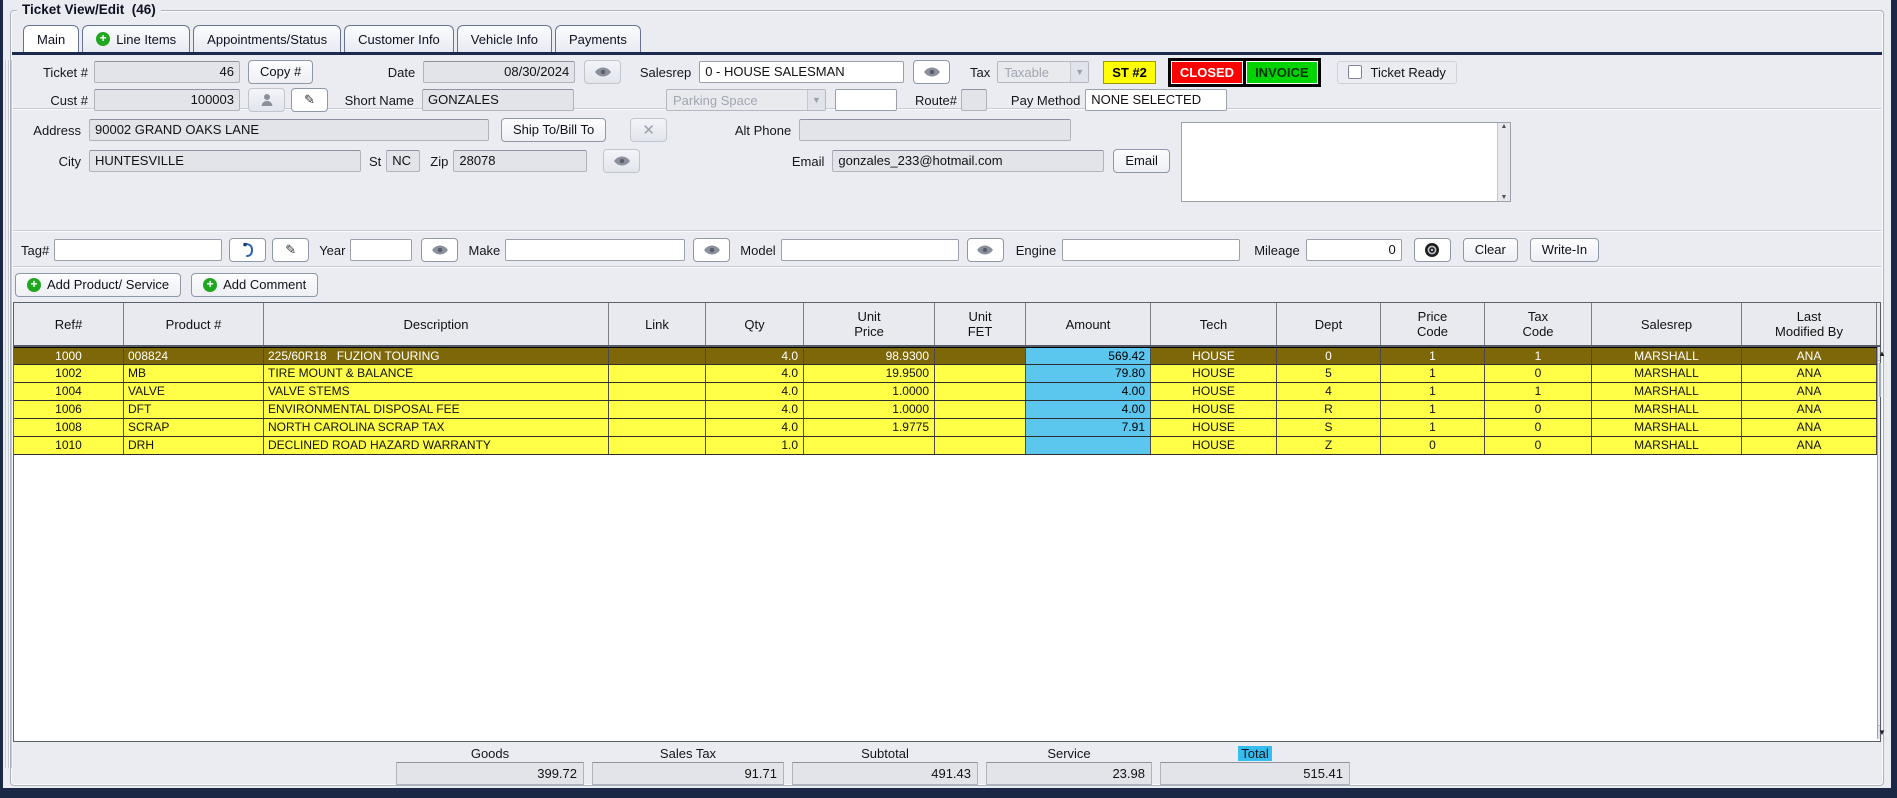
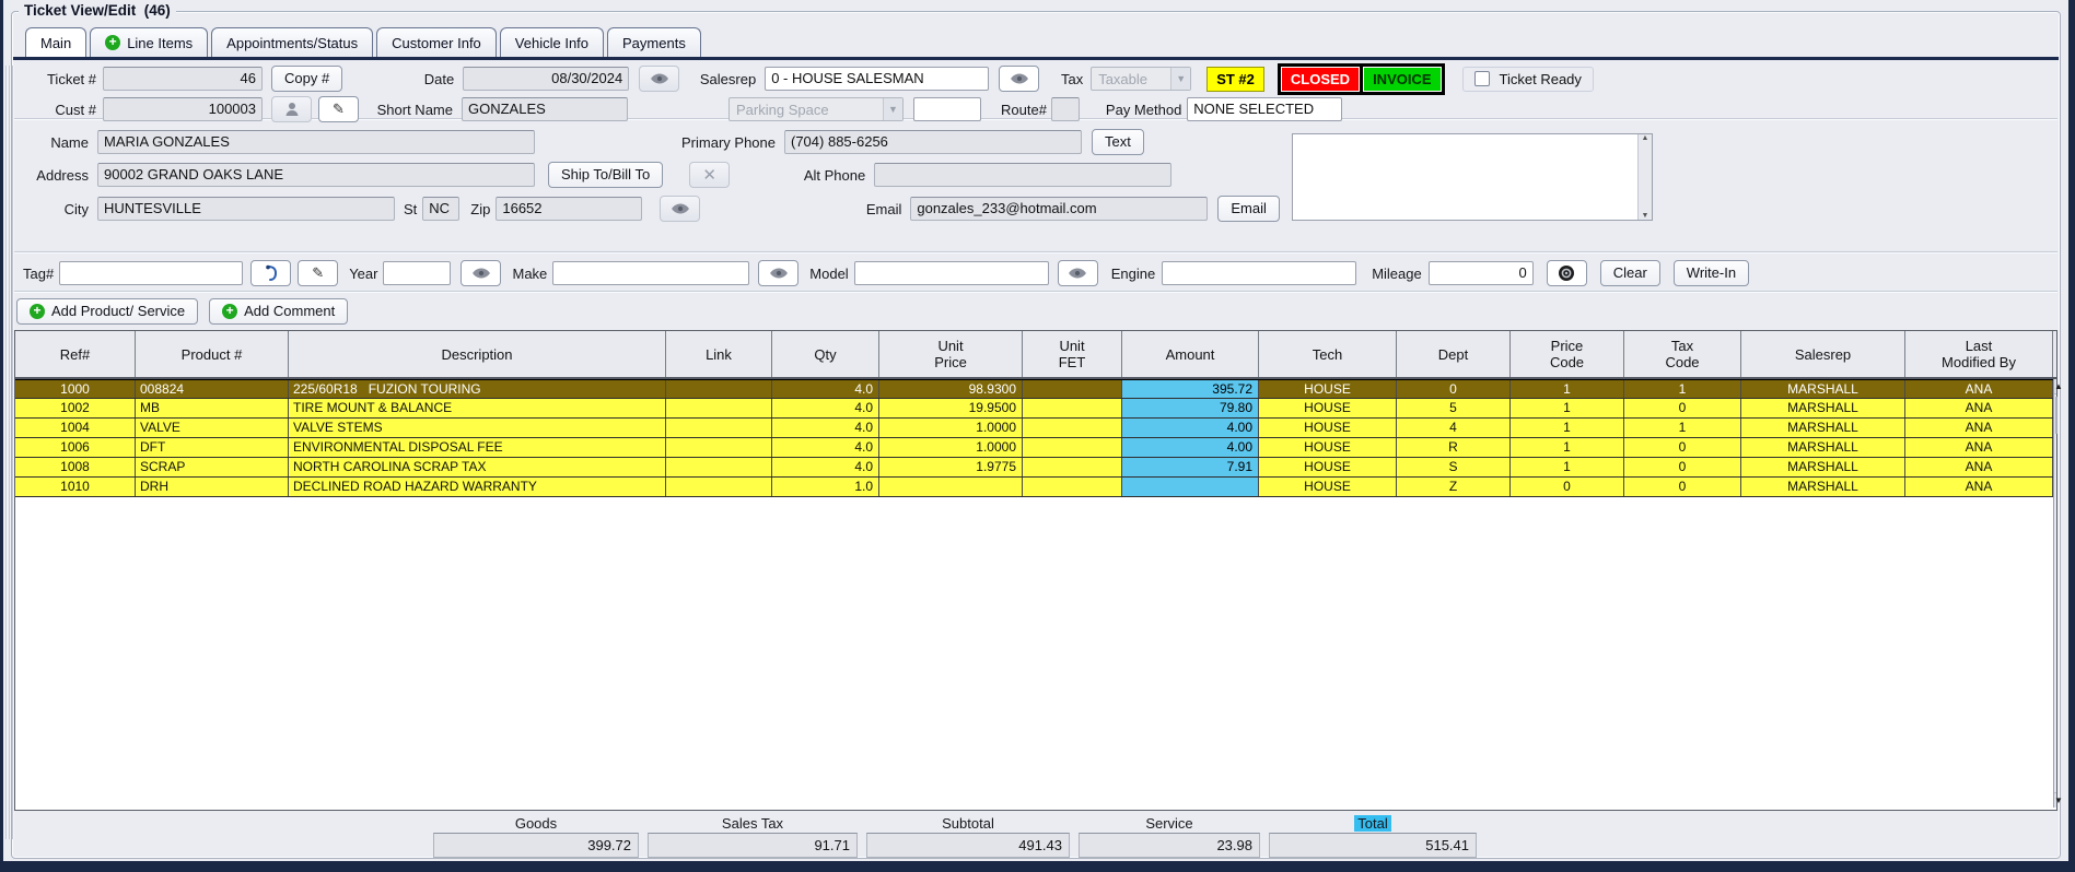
  Ticket View/Edit (46)
  Main
  +
  Line Items
  Appointments/Status
  Customer Info
  Vehicle Info
  Payments
  Ticket #
  46
  Copy #
  Date
  08/30/2024
  Salesrep
  0 - HOUSE SALESMAN
  Tax
  Taxable
  ▼
  ST #2
  CLOSED
  INVOICE
  Ticket Ready
  Cust #
  100003
  ✎
  Short Name
  GONZALES
  Parking Space
  ▼
  Route#
  Pay Method
  NONE SELECTED
+ Name
+ MARIA GONZALES
+ Primary Phone
+ (704) 885-6256
+ Text
  Address
  90002 GRAND OAKS LANE
  Ship To/Bill To
  ✕
  Alt Phone
  City
  HUNTESVILLE
  St
  NC
  Zip
- 28078
+ 16652
  Email
  gonzales_233@hotmail.com
  Email
  Tag#
  ✎
  Year
  Make
  Model
  Engine
  Mileage
  0
  Clear
  Write-In
  +
  Add Product/ Service
  +
  Add Comment
  Ref#
  Product #
  Description
  Link
  Qty
  Unit
  Price
  Unit
  FET
  Amount
  Tech
  Dept
  Price
  Code
  Tax
  Code
  Salesrep
  Last
  Modified By
  1000
  008824
  225/60R18 FUZION TOURING
  4.0
  98.9300
- 569.42
+ 395.72
  HOUSE
  0
  1
  1
  MARSHALL
  ANA
  1002
  MB
  TIRE MOUNT & BALANCE
  4.0
  19.9500
  79.80
  HOUSE
  5
  1
  0
  MARSHALL
  ANA
  1004
  VALVE
  VALVE STEMS
  4.0
  1.0000
  4.00
  HOUSE
  4
  1
  1
  MARSHALL
  ANA
  1006
  DFT
  ENVIRONMENTAL DISPOSAL FEE
  4.0
  1.0000
  4.00
  HOUSE
  R
  1
  0
  MARSHALL
  ANA
  1008
  SCRAP
  NORTH CAROLINA SCRAP TAX
  4.0
  1.9775
  7.91
  HOUSE
  S
  1
  0
  MARSHALL
  ANA
  1010
  DRH
  DECLINED ROAD HAZARD WARRANTY
  1.0
  HOUSE
  Z
  0
  0
  MARSHALL
  ANA
  ▲
  ▼
  Goods
  399.72
  Sales Tax
  91.71
  Subtotal
  491.43
  Service
  23.98
  Total
  515.41
